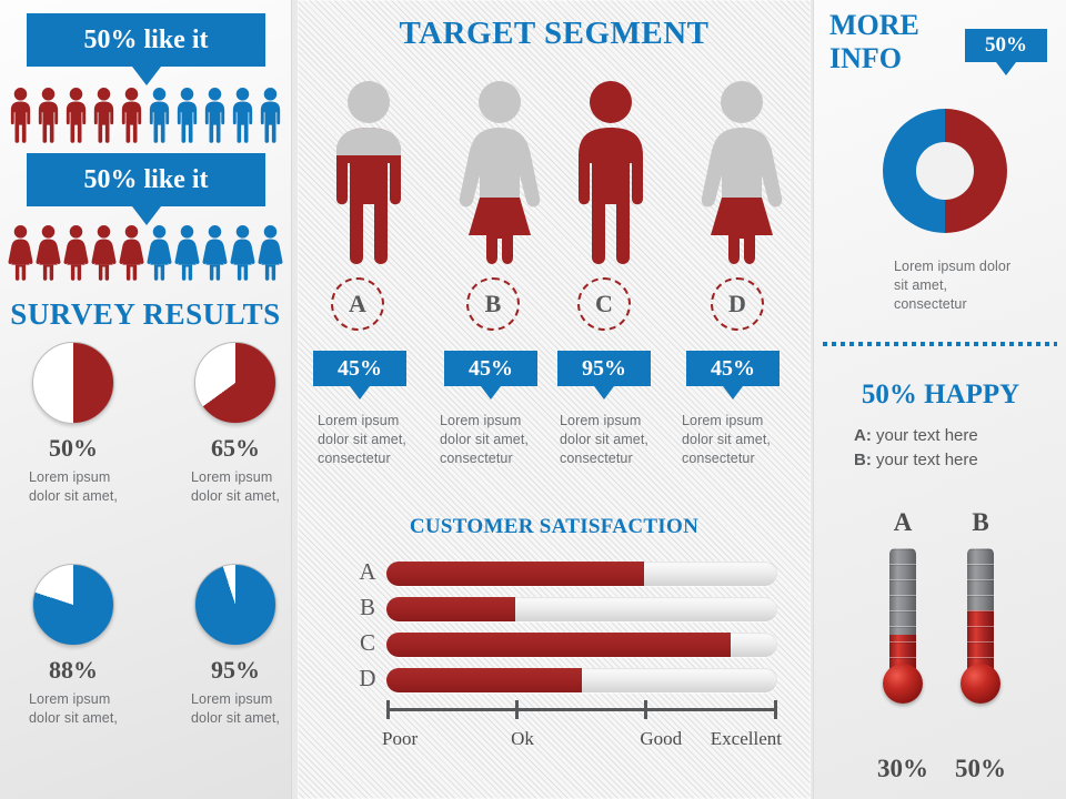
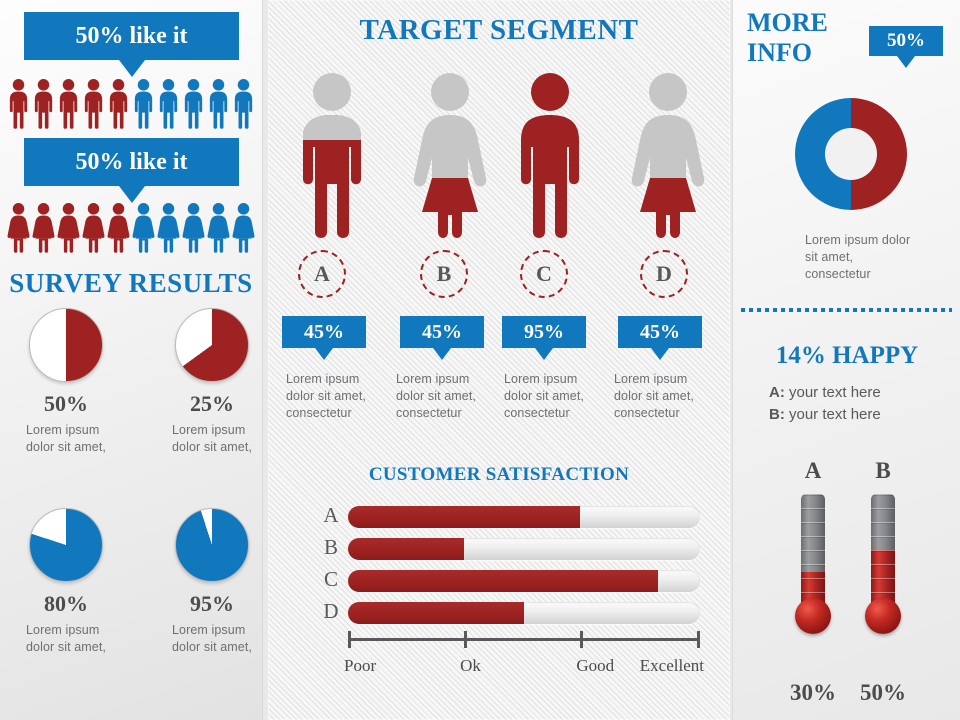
  50% like it
  50% like it
  SURVEY RESULTS
  50%
  Lorem ipsum dolor sit amet,
- 65%
+ 25%
  Lorem ipsum dolor sit amet,
- 88%
+ 80%
  Lorem ipsum dolor sit amet,
  95%
  Lorem ipsum dolor sit amet,
  TARGET SEGMENT
  A
  B
  C
  D
  45%
  45%
  95%
  45%
  Lorem ipsum dolor sit amet, consectetur
  Lorem ipsum dolor sit amet, consectetur
  Lorem ipsum dolor sit amet, consectetur
  Lorem ipsum dolor sit amet, consectetur
  CUSTOMER SATISFACTION
  A
  B
  C
  D
  Poor
  Ok
  Good
  Excellent
  MORE
  INFO
  50%
  Lorem ipsum dolor sit amet, consectetur
- 50% HAPPY
+ 14% HAPPY
  A: your text here
  B: your text here
  A
  B
  30%
  50%
